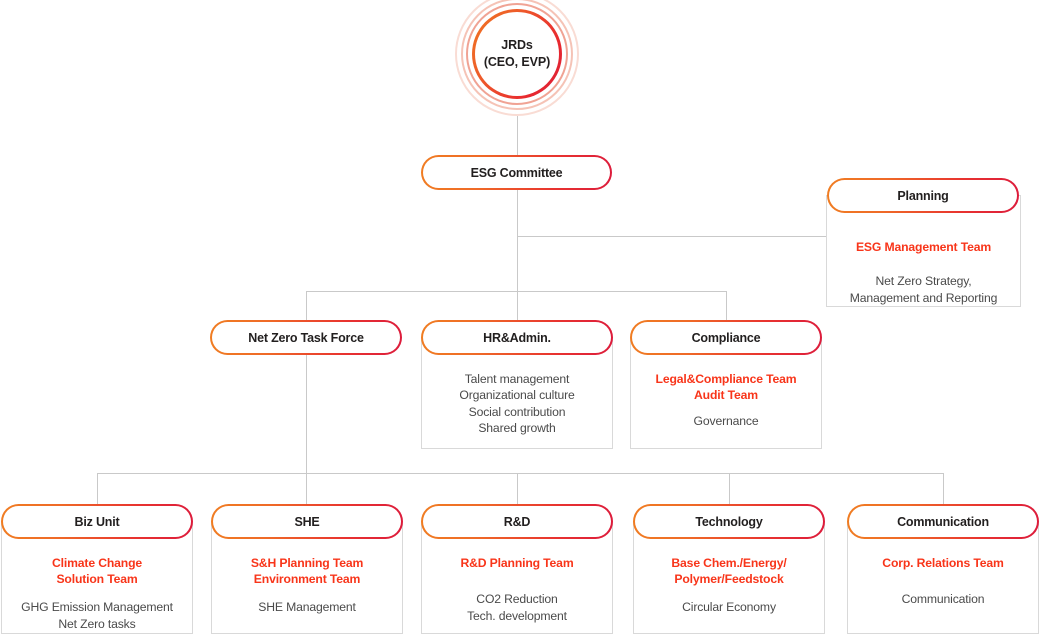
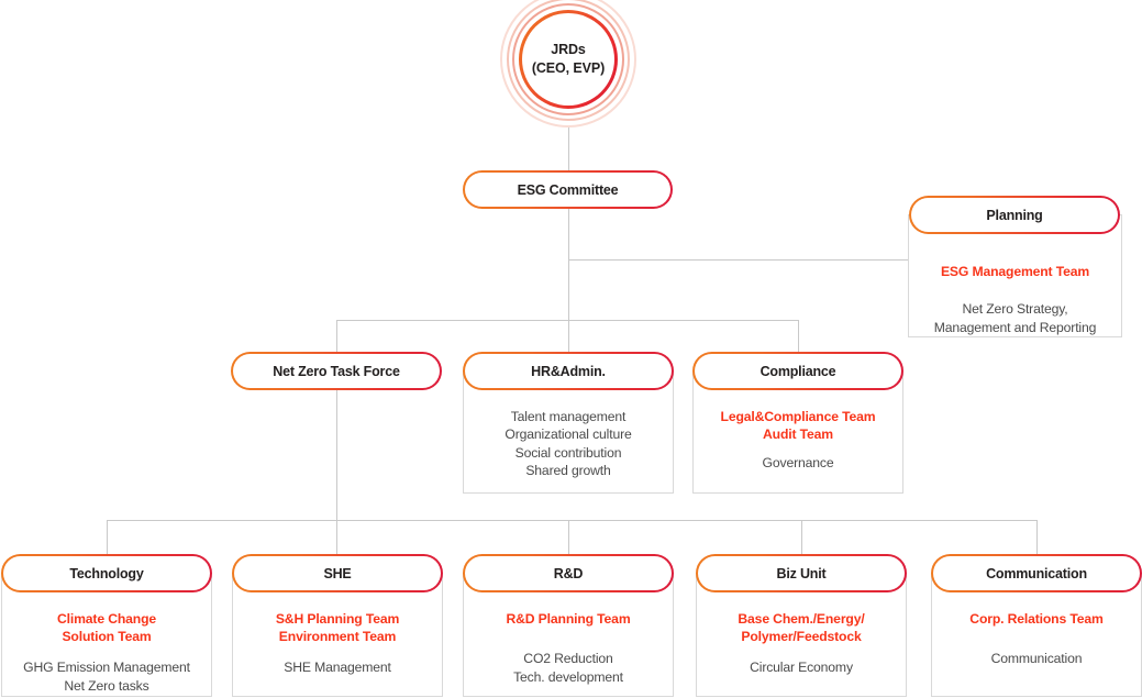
  JRDs
  (CEO, EVP)
  ESG Committee
  ESG Management Team
  Net Zero Strategy,
  Management and Reporting
  Planning
  Net Zero Task Force
  Talent management
  Organizational culture
  Social contribution
  Shared growth
  HR&Admin.
  Legal&Compliance Team
  Audit Team
  Governance
  Compliance
  Climate Change
  Solution Team
  GHG Emission Management
  Net Zero tasks
- Biz Unit
+ Technology
  S&H Planning Team
  Environment Team
  SHE Management
  SHE
  R&D Planning Team
  CO2 Reduction
  Tech. development
  R&D
  Base Chem./Energy/
  Polymer/Feedstock
  Circular Economy
- Technology
+ Biz Unit
  Corp. Relations Team
  Communication
  Communication
